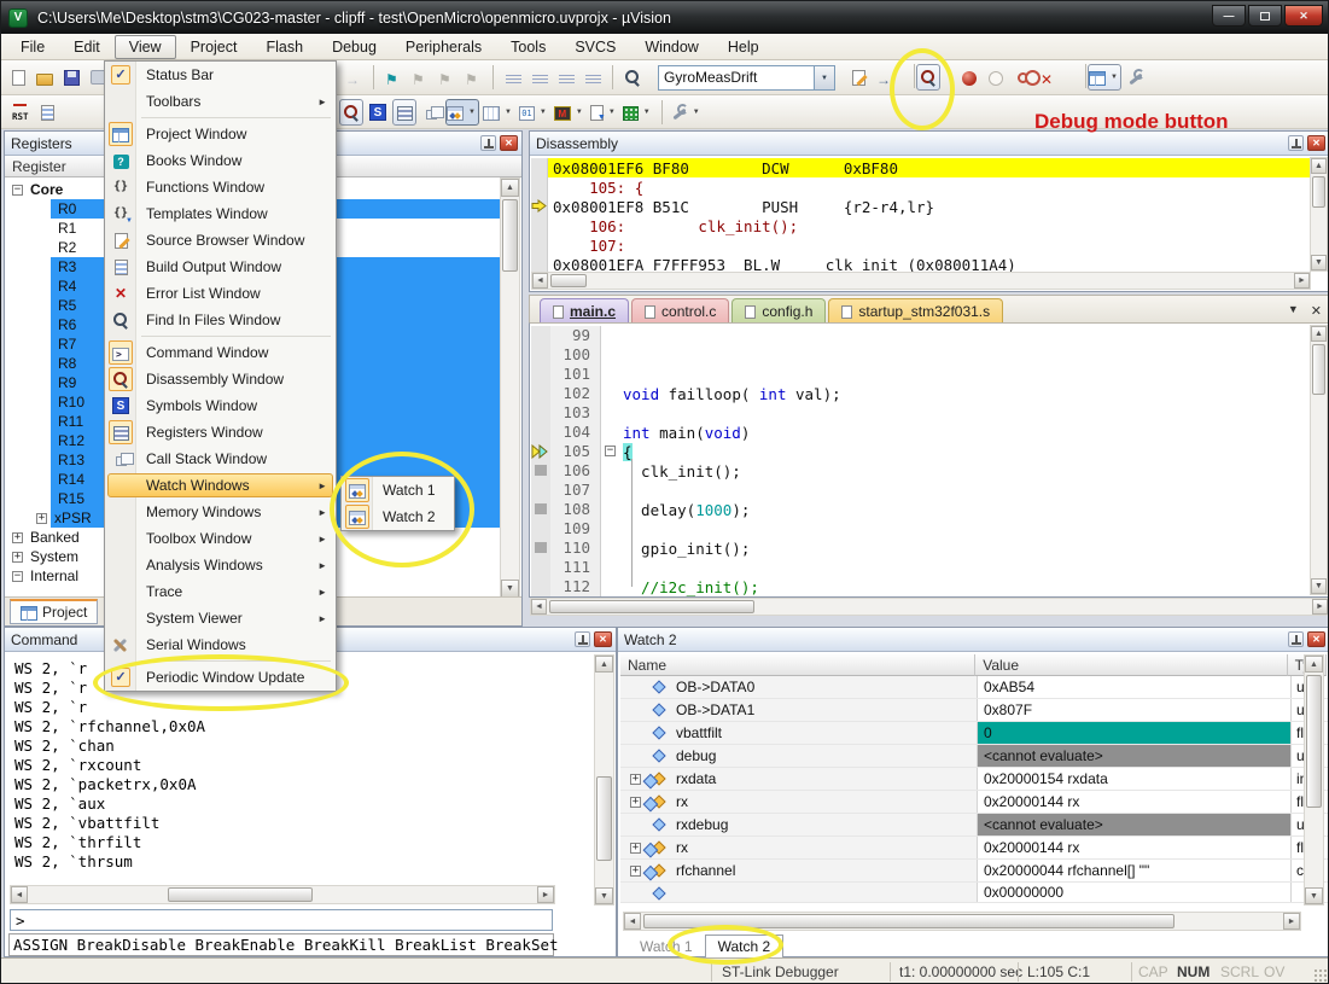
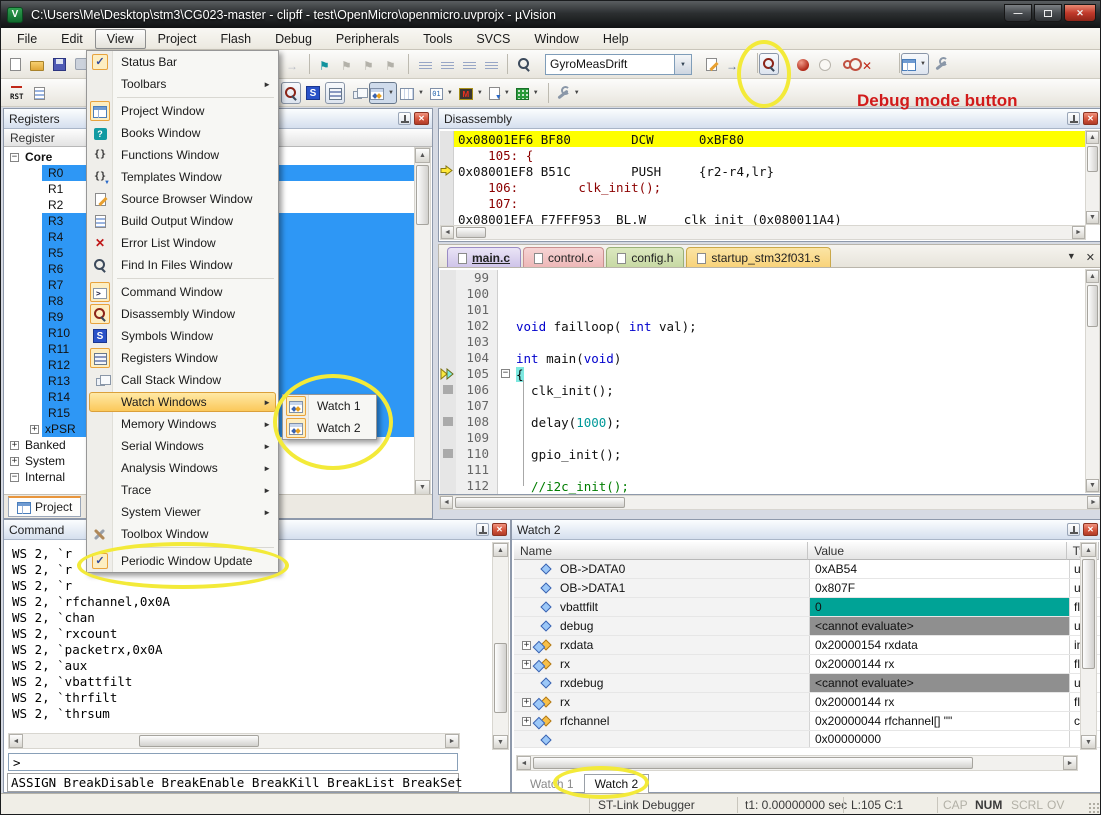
  V
  C:\Users\Me\Desktop\stm3\CG023-master - clipff - test\OpenMicro\openmicro.uvprojx - µVision
  —
  ✕
  File
  Edit
  View
  Project
  Flash
  Debug
  Peripherals
  Tools
  SVCS
  Window
  Help
  GyroMeasDrift
  Registers
  ✕
  Register
  −
  Core
  R0
  R1
  R2
  R3
  R4
  R5
  R6
  R7
  R8
  R9
  R10
  R11
  R12
  R13
  R14
  R15
  +
  xPSR
  +
  Banked
  +
  System
  −
  Internal
  Project
  Disassembly
  ✕
  0x08001EF6 BF80 DCW 0xBF80
  105: {
  0x08001EF8 B51C PUSH {r2-r4,lr}
  106: clk_init();
  107:
  0x08001EFA F7FFF953 BL.W clk_init (0x080011A4)
  main.c
  control.c
  config.h
  startup_stm32f031.s
  ▼
  ✕
  99
  100
  101
  102
  void failloop( int val);
  103
  104
  int main(void)
  105
  −
  {
  106
  clk_init();
  107
  108
  delay(1000);
  109
  110
  gpio_init();
  111
  112
  //i2c_init();
  Command
  ✕
  WS 2, `r
  WS 2, `r
  WS 2, `r
  WS 2, `rfchannel,0x0A
  WS 2, `chan
  WS 2, `rxcount
  WS 2, `packetrx,0x0A
  WS 2, `aux
  WS 2, `vbattfilt
  WS 2, `thrfilt
  WS 2, `thrsum
  >
  ASSIGN BreakDisable BreakEnable BreakKill BreakList BreakSet
  Watch 2
  ✕
  Name
  Value
  OB->DATA0
  0xAB54
  u
  OB->DATA1
  0x807F
  u
  vbattfilt
  0
  fl
  debug
  <cannot evaluate>
  u
  +
  rxdata
  0x20000154 rxdata
  +
  rx
  0x20000144 rx
  fl
  rxdebug
  <cannot evaluate>
  u
  +
  rx
  0x20000144 rx
  fl
  +
  rfchannel
  0x20000044 rfchannel[] ""
  c
  0x00000000
  Watch 1
  Watch 2
  ST-Link Debugger
  t1: 0.00000000 sec
  L:105 C:1
  CAP
  NUM
  SCRL
  OV
  Status Bar
  Toolbars
  ►
  Project Window
  Books Window
  Functions Window
  Templates Window
  Source Browser Window
  Build Output Window
  Error List Window
  Find In Files Window
  Command Window
  Disassembly Window
  Symbols Window
  Registers Window
  Call Stack Window
  Watch Windows
  ►
  Memory Windows
  ►
- Toolbox Window
+ Serial Windows
  ►
  Analysis Windows
  ►
  Trace
  ►
  System Viewer
  ►
- Serial Windows
+ Toolbox Window
  Periodic Window Update
  Watch 1
  Watch 2
  Debug mode button
